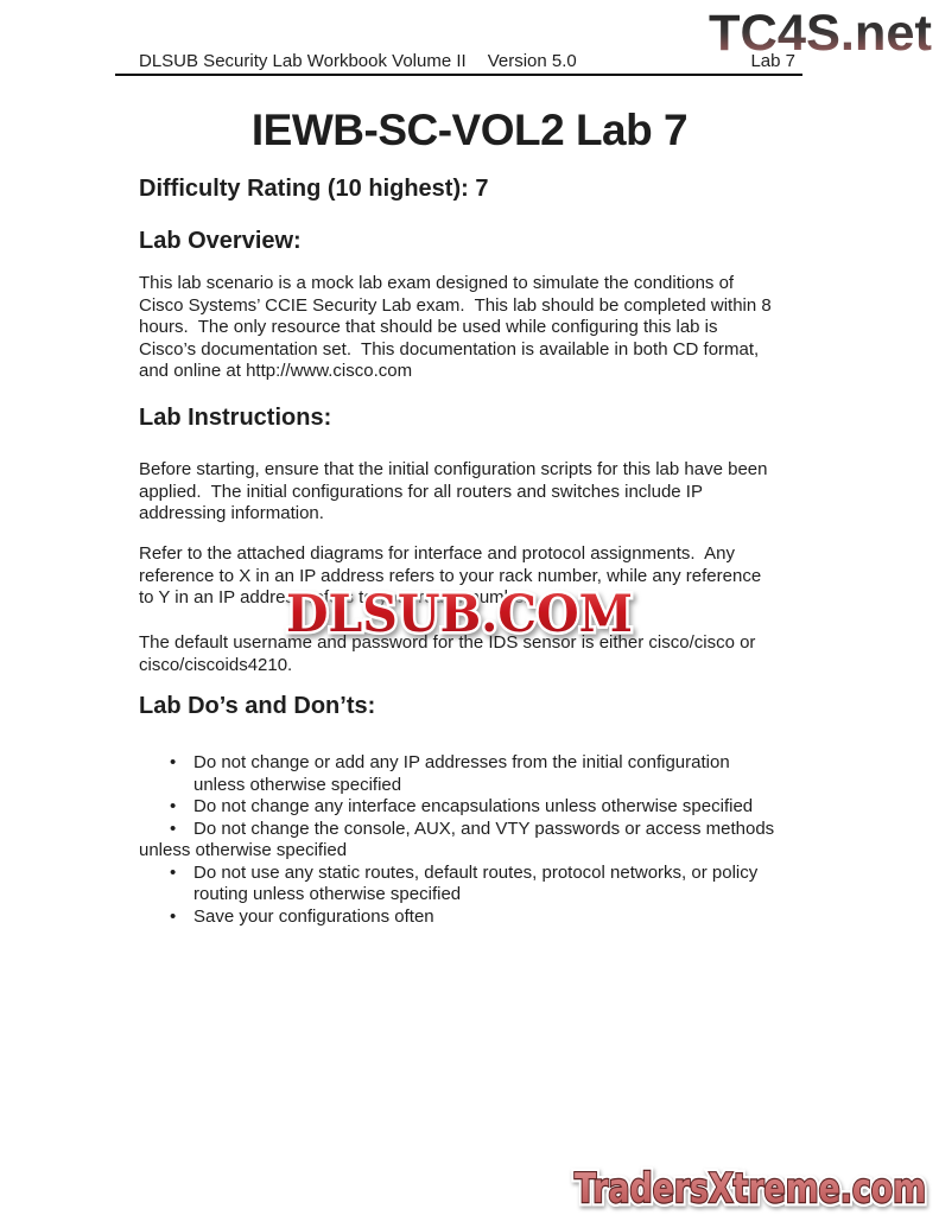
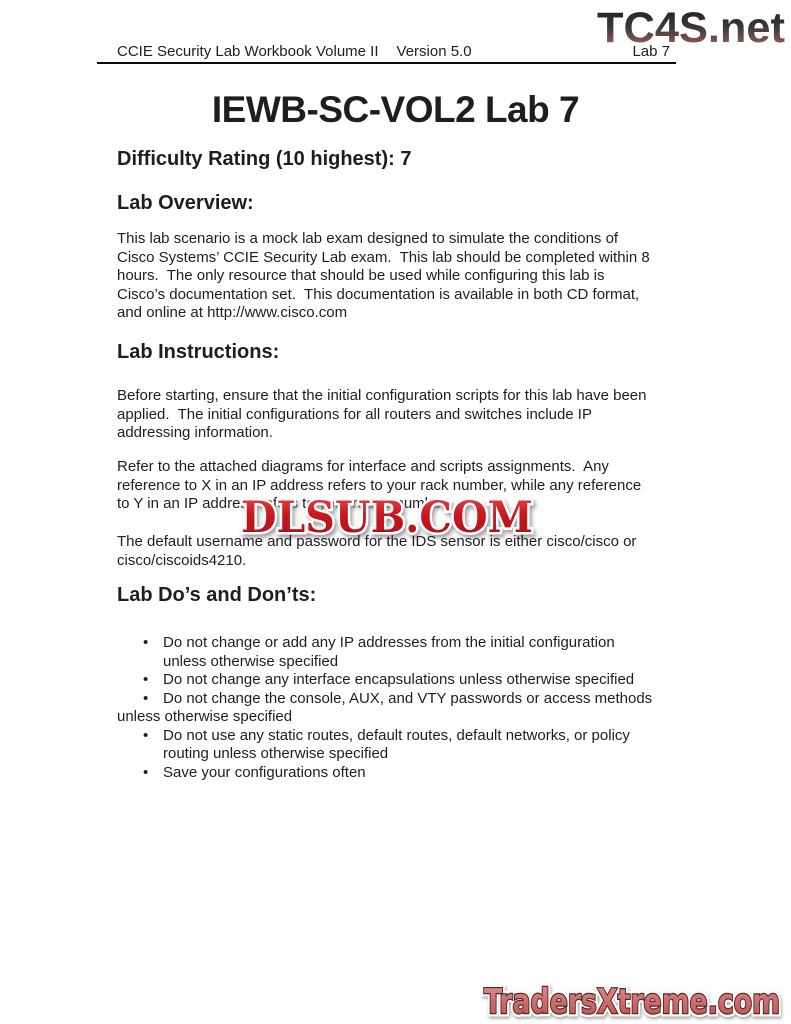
  TC4S.net
- DLSUB Security Lab Workbook Volume II Version 5.0
+ CCIE Security Lab Workbook Volume II Version 5.0
  Lab 7
  IEWB-SC-VOL2 Lab 7
  Difficulty Rating (10 highest): 7
  Lab Overview:
  This lab scenario is a mock lab exam designed to simulate the conditions of
  Cisco Systems’ CCIE Security Lab exam. This lab should be completed within 8
  hours. The only resource that should be used while configuring this lab is
  Cisco’s documentation set. This documentation is available in both CD format,
  and online at http://www.cisco.com
  Lab Instructions:
  Before starting, ensure that the initial configuration scripts for this lab have been
  applied. The initial configurations for all routers and switches include IP
  addressing information.
- Refer to the attached diagrams for interface and protocol assignments. Any
+ Refer to the attached diagrams for interface and scripts assignments. Any
  reference to X in an IP address refers to your rack number, while any reference
  to Y in an IP address refers to your router number.
  DLSUB.COM
  The default username and password for the IDS sensor is either cisco/cisco or
  cisco/ciscoids4210.
  Lab Do’s and Don’ts:
  • Do not change or add any IP addresses from the initial configuration
  unless otherwise specified
  • Do not change any interface encapsulations unless otherwise specified
  • Do not change the console, AUX, and VTY passwords or access methods
  unless otherwise specified
- • Do not use any static routes, default routes, protocol networks, or policy
+ • Do not use any static routes, default routes, default networks, or policy
  routing unless otherwise specified
  • Save your configurations often
  TradersXtreme.com
